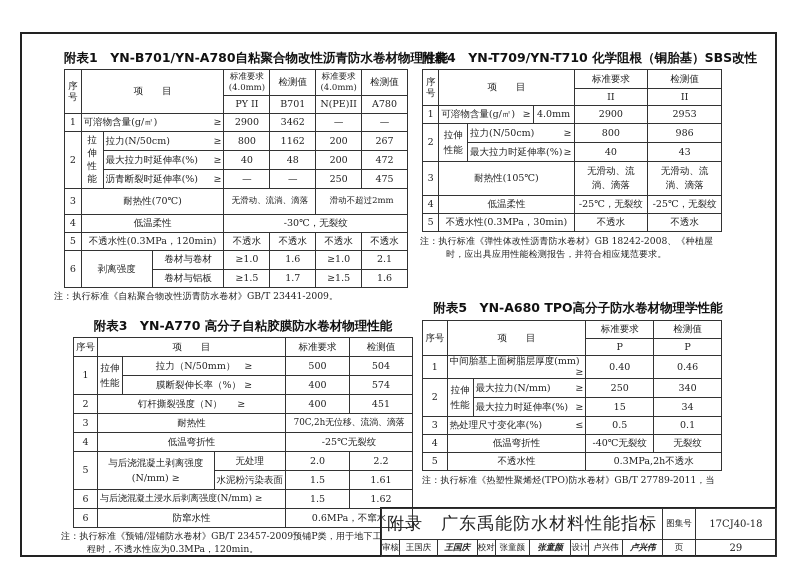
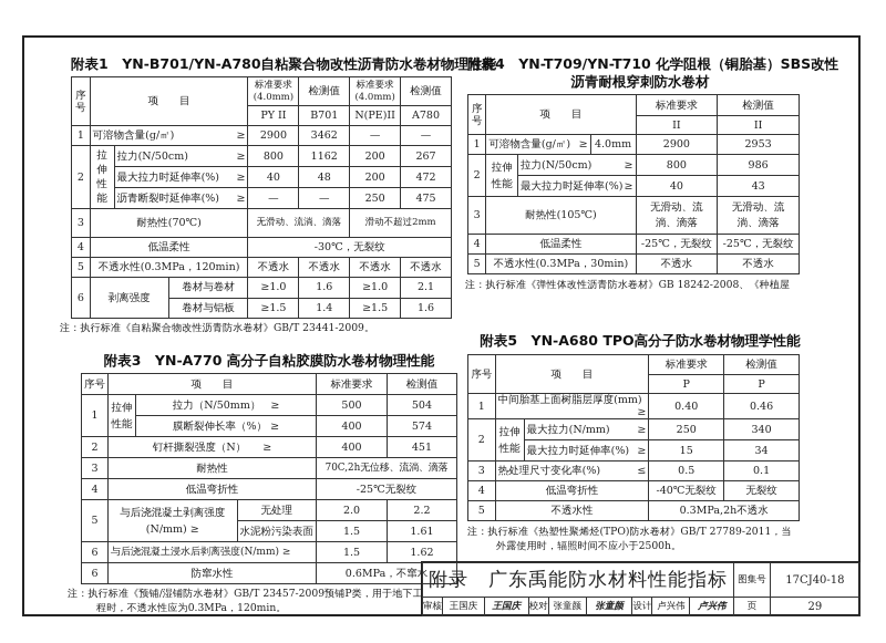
  附表1 YN-B701/YN-A780自粘聚合物改性沥青防水卷材物理
  序号	项 目	标准要求(4.0mm)	检测值	标准要求(4.0mm)	检测值
  PY II	B701	N(PE)II	A780
  1	可溶物含量(g/㎡) ≥	2900	3462	—	—
  2	拉伸性能	拉力(N/50cm) ≥	800	1162	200	267
  最大拉力时延伸率(%) ≥	40	48	200	472
  沥青断裂时延伸率(%) ≥	—	—	250	475
  3	耐热性(70℃)	无滑动、流淌、滴落	滑动不超过2mm
  4	低温柔性	-30℃，无裂纹
  5	不透水性(0.3MPa，120min)	不透水	不透水	不透水	不透水
  6	剥离强度 卷材与卷材 卷材与铝板	≥1.0	1.6	≥1.0	2.1
- ≥1.5	1.7	≥1.5	1.6
+ ≥1.5	1.4	≥1.5	1.6
  注：执行标准《自粘聚合物改性沥青防水卷材》GB/T 23441-2009。
  附表3 YN-A770 高分子自粘胶膜防水卷材物理性能
  序号	项 目	标准要求	检测值
  1	拉伸性能	拉力（N/50mm） ≥	500	504
  膜断裂伸长率（%） ≥	400	574
  2	钉杆撕裂强度（N） ≥	400	451
  3	耐热性	70C,2h无位移、流淌、滴落
  4	低温弯折性	-25℃无裂纹
  5	与后浇混凝土剥离强度(N/mm) ≥	无处理	2.0	2.2
  水泥粉污染表面	1.5	1.61
  6	与后浇混凝土浸水后剥离强度(N/mm) ≥	1.5	1.62
  6	防窜水性	0.6MPa，不窜水
  注：执行标准《预铺/湿铺防水卷材》GB/T 23457-2009预铺P类，用于地下工
  程时，不透水性应为0.3MPa，120min。
  附表4 YN-T709/YN-T710 化学阻根（铜胎基）SBS改性
+ 沥青耐根穿刺防水卷材
  序号	项 目	标准要求	检测值
  II	II
  1	可溶物含量(g/㎡) ≥	4.0mm	2900	2953
  2	拉伸性能	拉力(N/50cm) ≥	800	986
  最大拉力时延伸率(%)≥	40	43
  3	耐热性(105℃)	无滑动、流淌、滴落	无滑动、流淌、滴落
  4	低温柔性	-25℃，无裂纹	-25℃，无裂纹
  5	不透水性(0.3MPa，30min)	不透水	不透水
  注：执行标准《弹性体改性沥青防水卷材》GB 18242-2008、《种植屋
- 时，应出具应用性能检测报告，并符合相应规范要求。
  附表5 YN-A680 TPO高分子防水卷材物理学性能
  序号	项 目	标准要求	检测值
  P	P
  1	中间胎基上面树脂层厚度(mm)≥	0.40	0.46
  2	拉伸性能	最大拉力(N/mm) ≥	250	340
  最大拉力时延伸率(%) ≥	15	34
  3	热处理尺寸变化率(%) ≤	0.5	0.1
  4	低温弯折性	-40℃无裂纹	无裂纹
  5	不透水性	0.3MPa,2h不透水
  注：执行标准《热塑性聚烯烃(TPO)防水卷材》GB/T 27789-2011，当
+ 外露使用时，辐照时间不应小于2500h。
  附录 广东禹能防水材料性能指标	图集号	17CJ40-18
  审核	王国庆	王国庆	校对	张童颜	张童颜	设计	卢兴伟	卢兴伟	页	29
